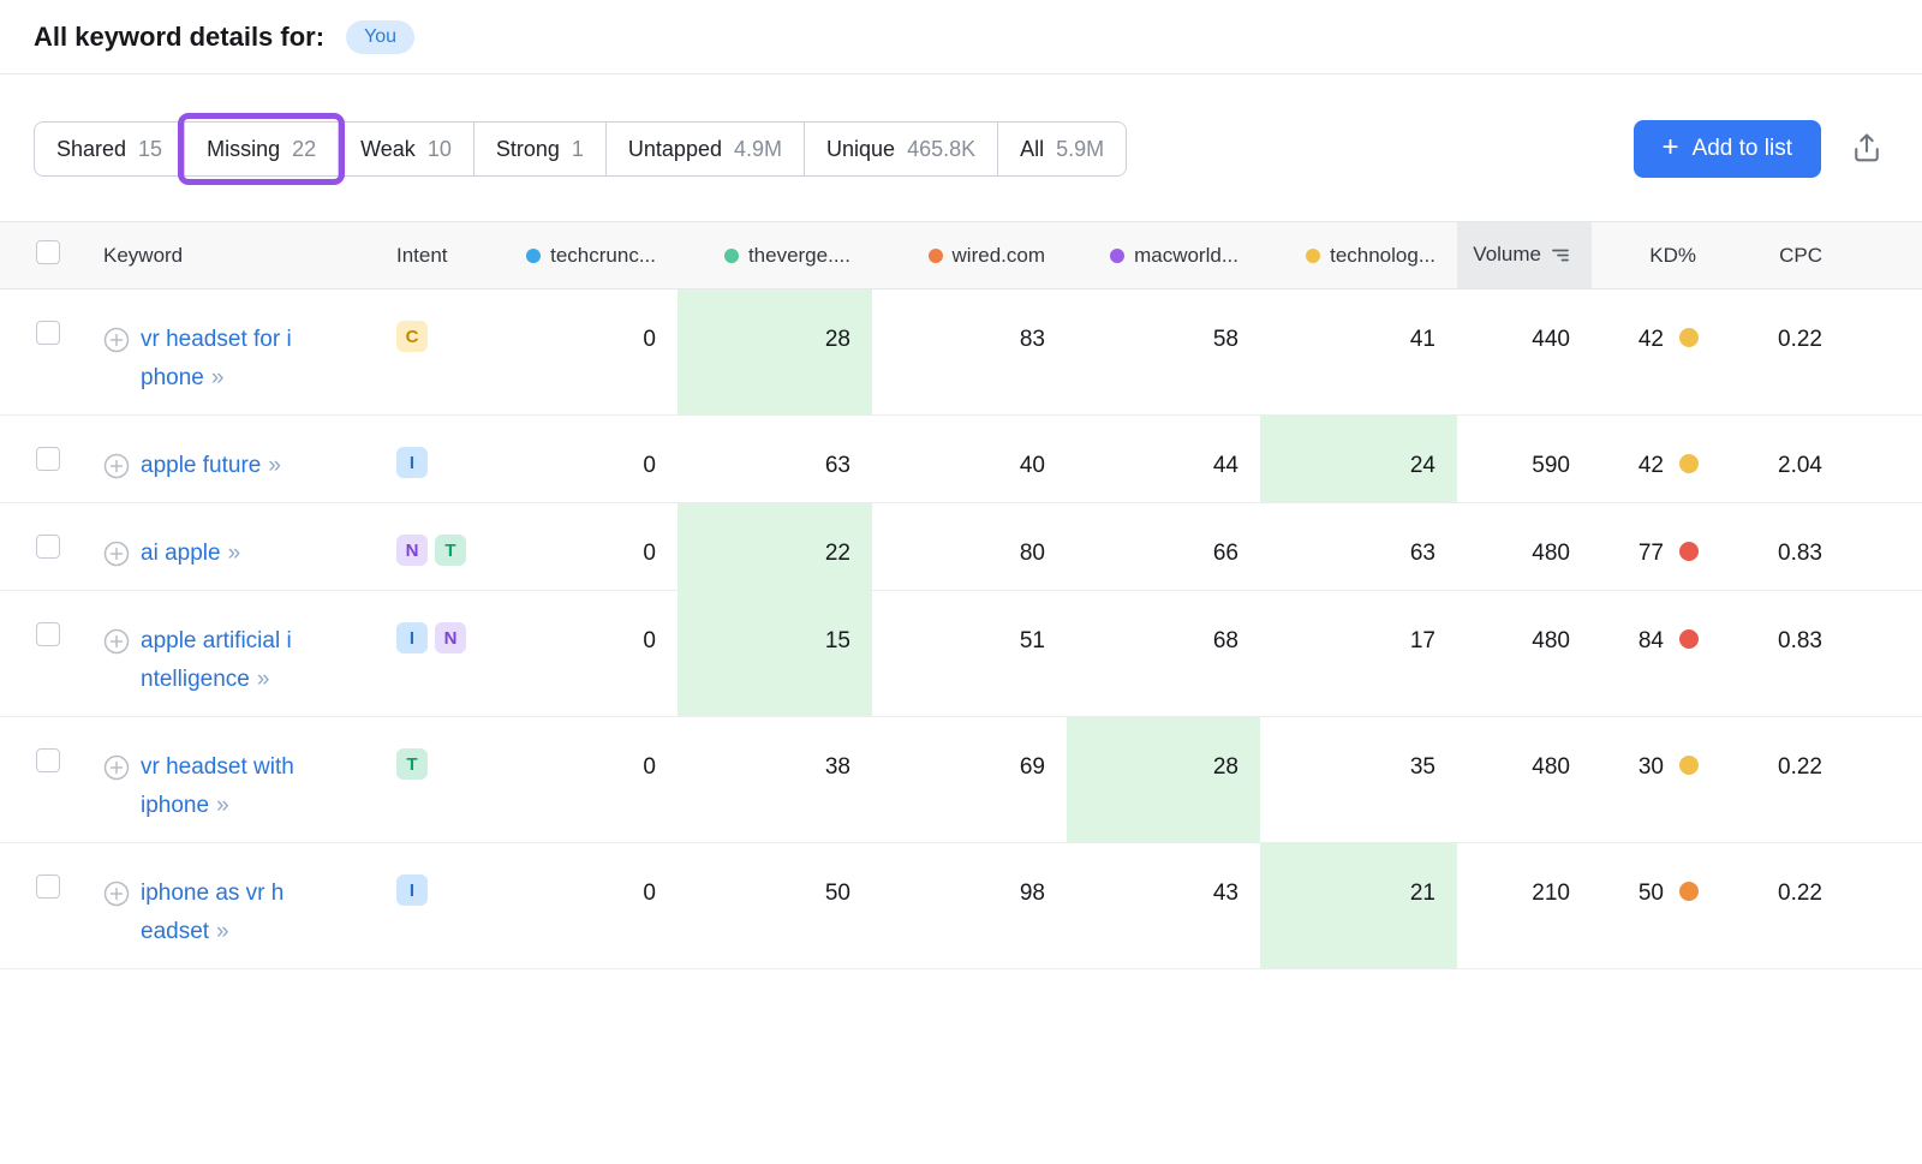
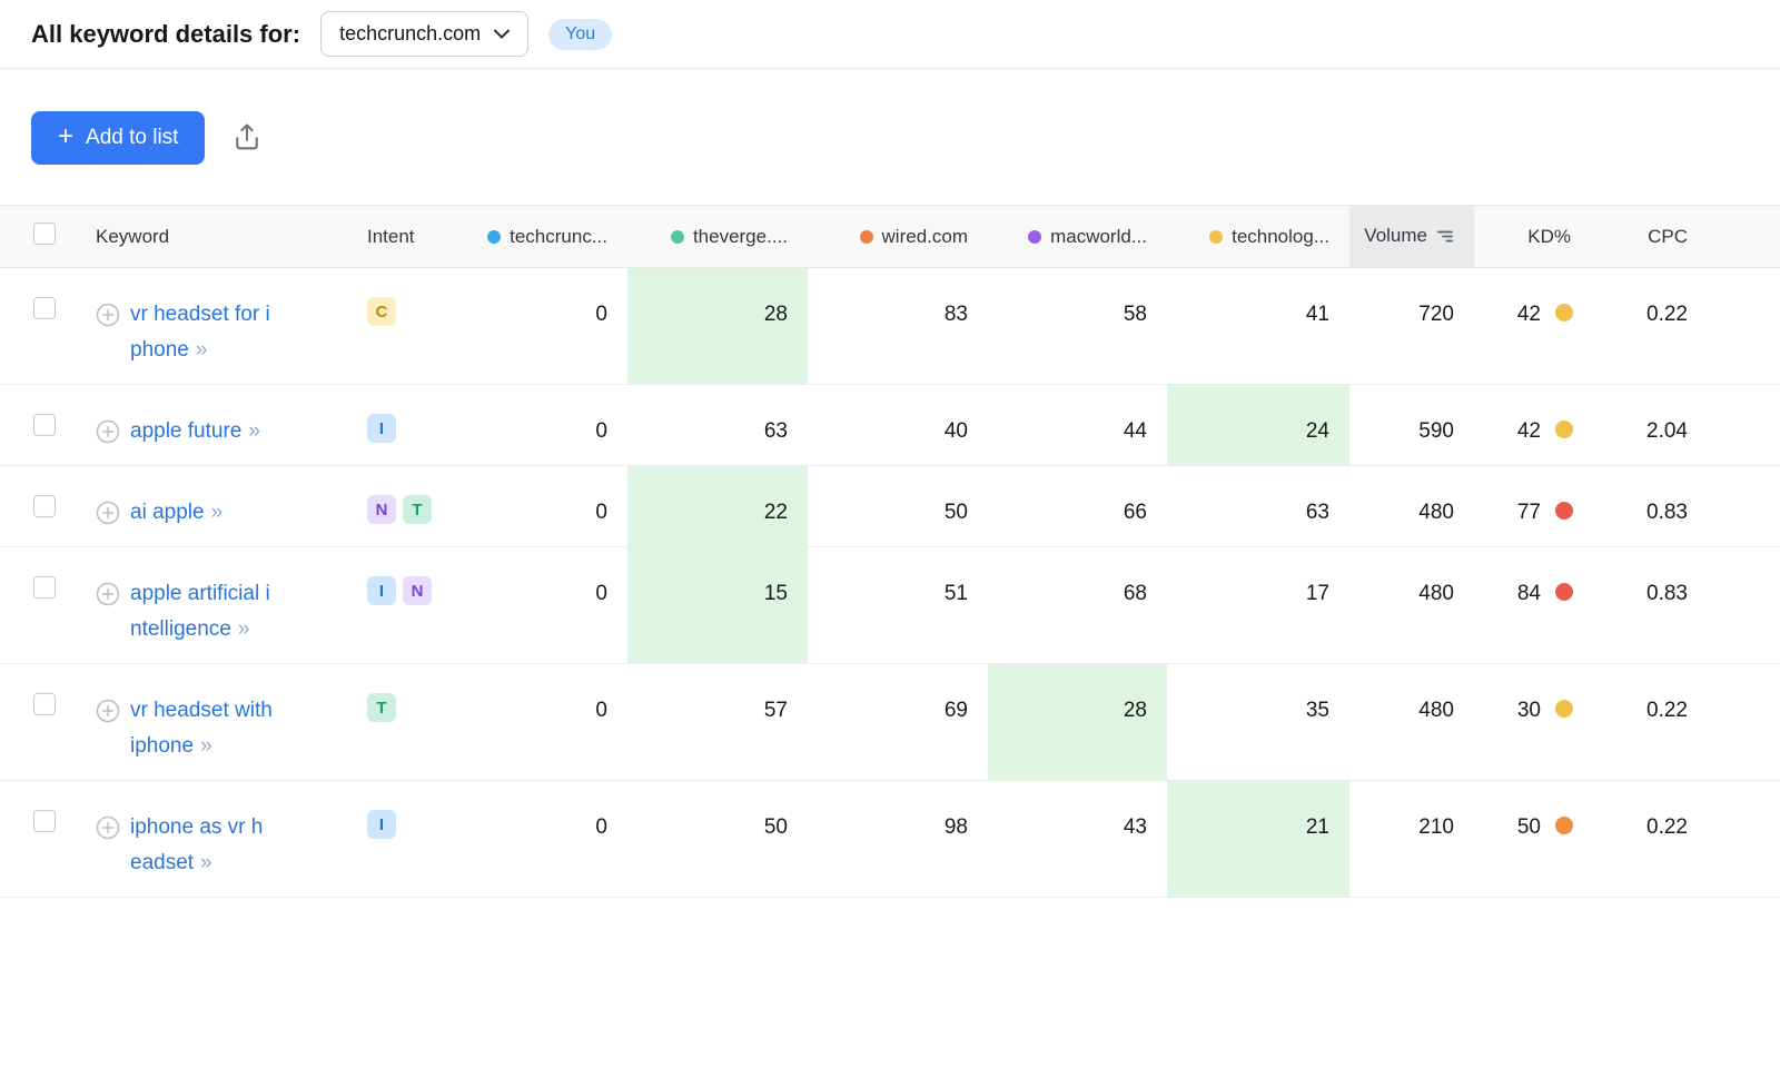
  All keyword details for:
+ techcrunch.com
  You
- Shared
- 15
- Missing
- 22
- Weak
- 10
- Strong
- 1
- Untapped
- 4.9M
- Unique
- 465.8K
- All
- 5.9M
  +
  Add to list
  	Keyword	Intent	techcrunc...	theverge....	wired.com	macworld...	technolog...	Volume	KD%	CPC
- 	vr headset for iphone »	C	0	28	83	58	41	440	42	0.22
+ 	vr headset for iphone »	C	0	28	83	58	41	720	42	0.22
  	apple future »	I	0	63	40	44	24	590	42	2.04
- 	ai apple »	N T	0	22	80	66	63	480	77	0.83
+ 	ai apple »	N T	0	22	50	66	63	480	77	0.83
  	apple artificial intelligence »	I N	0	15	51	68	17	480	84	0.83
- 	vr headset with iphone »	T	0	38	69	28	35	480	30	0.22
+ 	vr headset with iphone »	T	0	57	69	28	35	480	30	0.22
  	iphone as vr headset »	I	0	50	98	43	21	210	50	0.22
